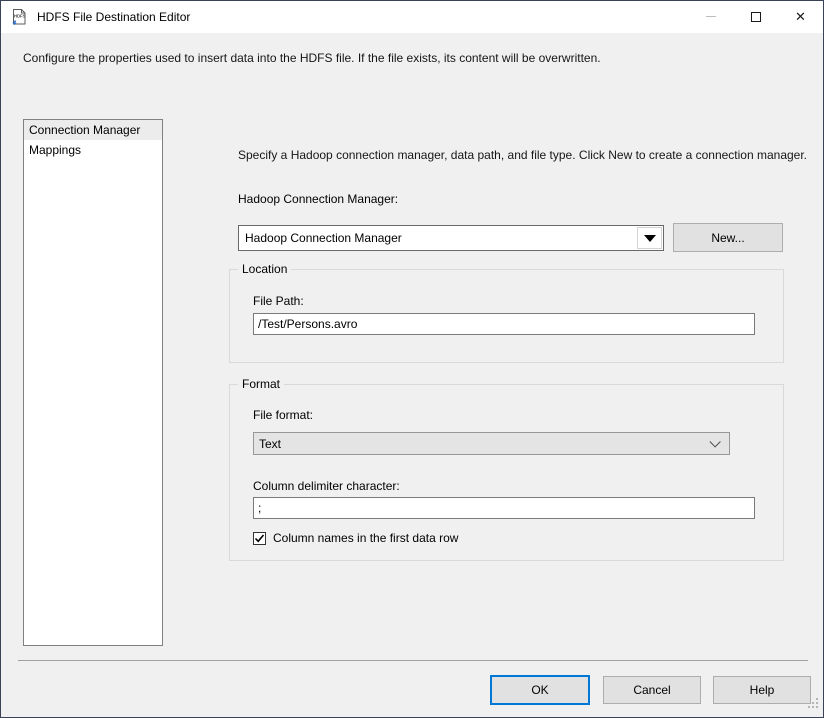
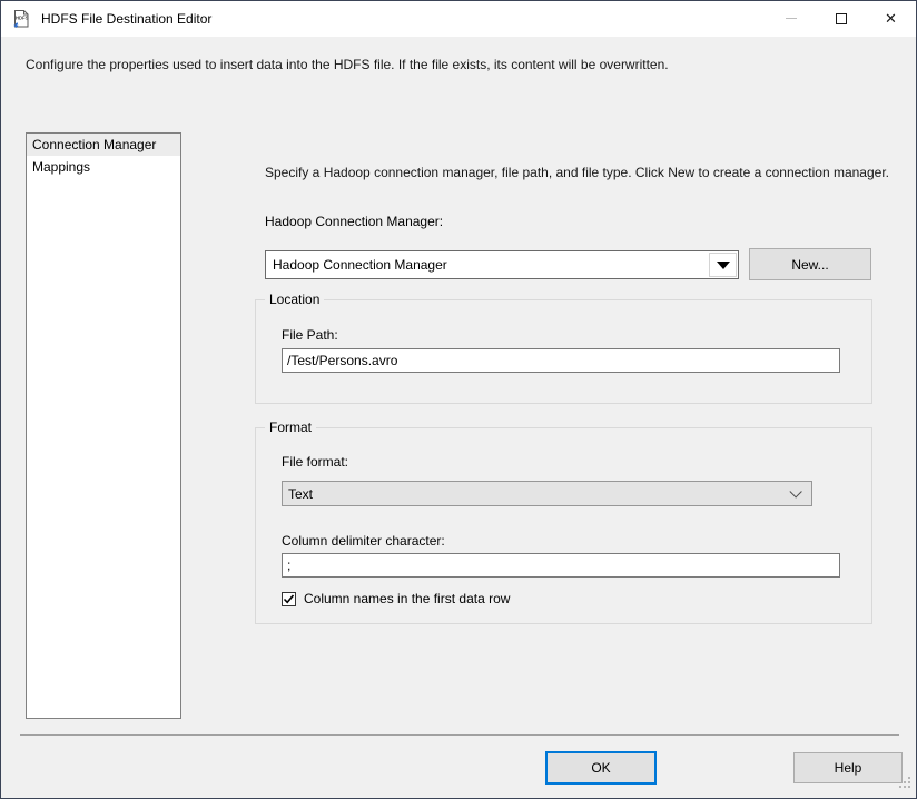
  HDFS File Destination Editor
  ✕
  Configure the properties used to insert data into the HDFS file. If the file exists, its content will be overwritten.
  Connection Manager
  Mappings
- Specify a Hadoop connection manager, data path, and file type. Click New to create a connection manager.
+ Specify a Hadoop connection manager, file path, and file type. Click New to create a connection manager.
  Hadoop Connection Manager:
  Hadoop Connection Manager
  New...
  Location
  File Path:
  /Test/Persons.avro
  Format
  File format:
  Text
  Column delimiter character:
  ;
  Column names in the first data row
  OK
- Cancel
  Help
